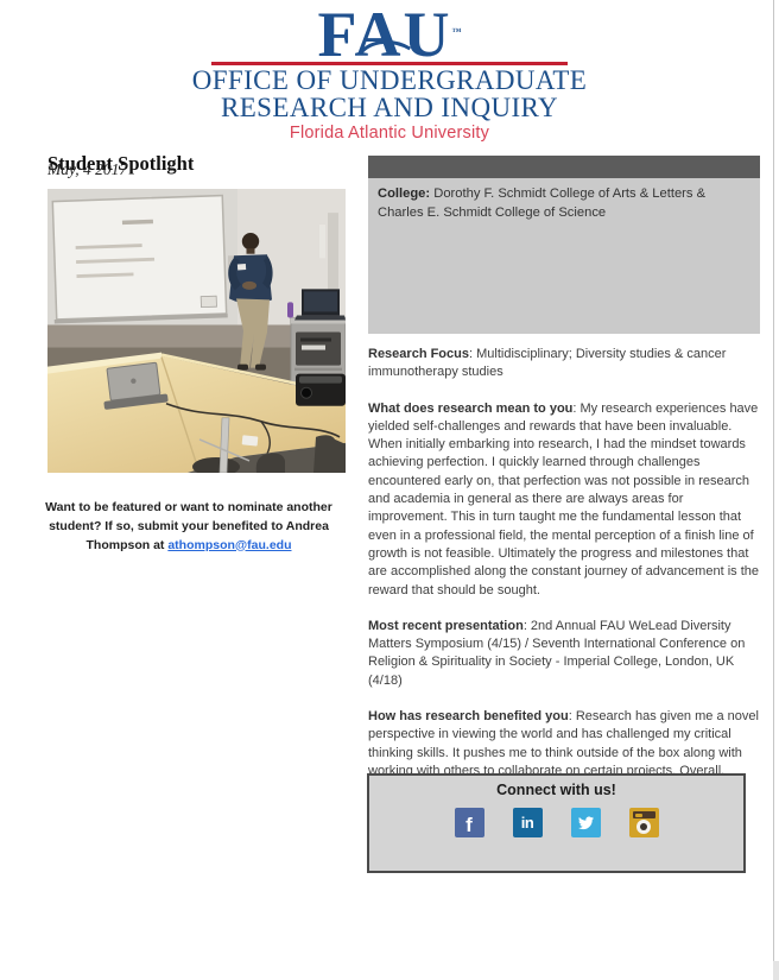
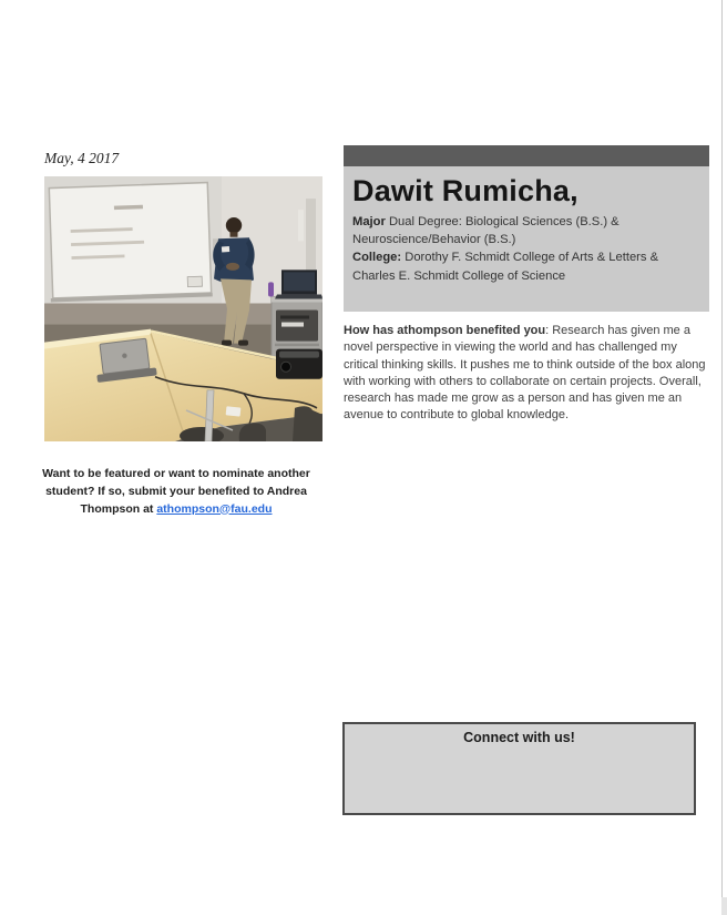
- FAU™
- OFFICE OF UNDERGRADUATE
- RESEARCH AND INQUIRY
- Florida Atlantic University
- Student Spotlight
  May, 4 2017
  Want to be featured or want to nominate another student? If so, submit your benefited to Andrea Thompson at athompson@fau.edu
+ Dawit Rumicha,
+ Major Dual Degree: Biological Sciences (B.S.) & Neuroscience/Behavior (B.S.)
  College: Dorothy F. Schmidt College of Arts & Letters & Charles E. Schmidt College of Science
- Research Focus: Multidisciplinary; Diversity studies & cancer immunotherapy studies
- What does research mean to you: My research experiences have yielded self-challenges and rewards that have been invaluable. When initially embarking into research, I had the mindset towards achieving perfection. I quickly learned through challenges encountered early on, that perfection was not possible in research and academia in general as there are always areas for improvement. This in turn taught me the fundamental lesson that even in a professional field, the mental perception of a finish line of growth is not feasible. Ultimately the progress and milestones that are accomplished along the constant journey of advancement is the reward that should be sought.
- Most recent presentation: 2nd Annual FAU WeLead Diversity Matters Symposium (4/15) / Seventh International Conference on Religion & Spirituality in Society - Imperial College, London, UK (4/18)
- How has research benefited you: Research has given me a novel perspective in viewing the world and has challenged my critical thinking skills. It pushes me to think outside of the box along with working with others to collaborate on certain projects. Overall,
+ How has athompson benefited you: Research has given me a novel perspective in viewing the world and has challenged my critical thinking skills. It pushes me to think outside of the box along with working with others to collaborate on certain projects. Overall, research has made me grow as a person and has given me an avenue to contribute to global knowledge.
  Connect with us!
- f
- in
